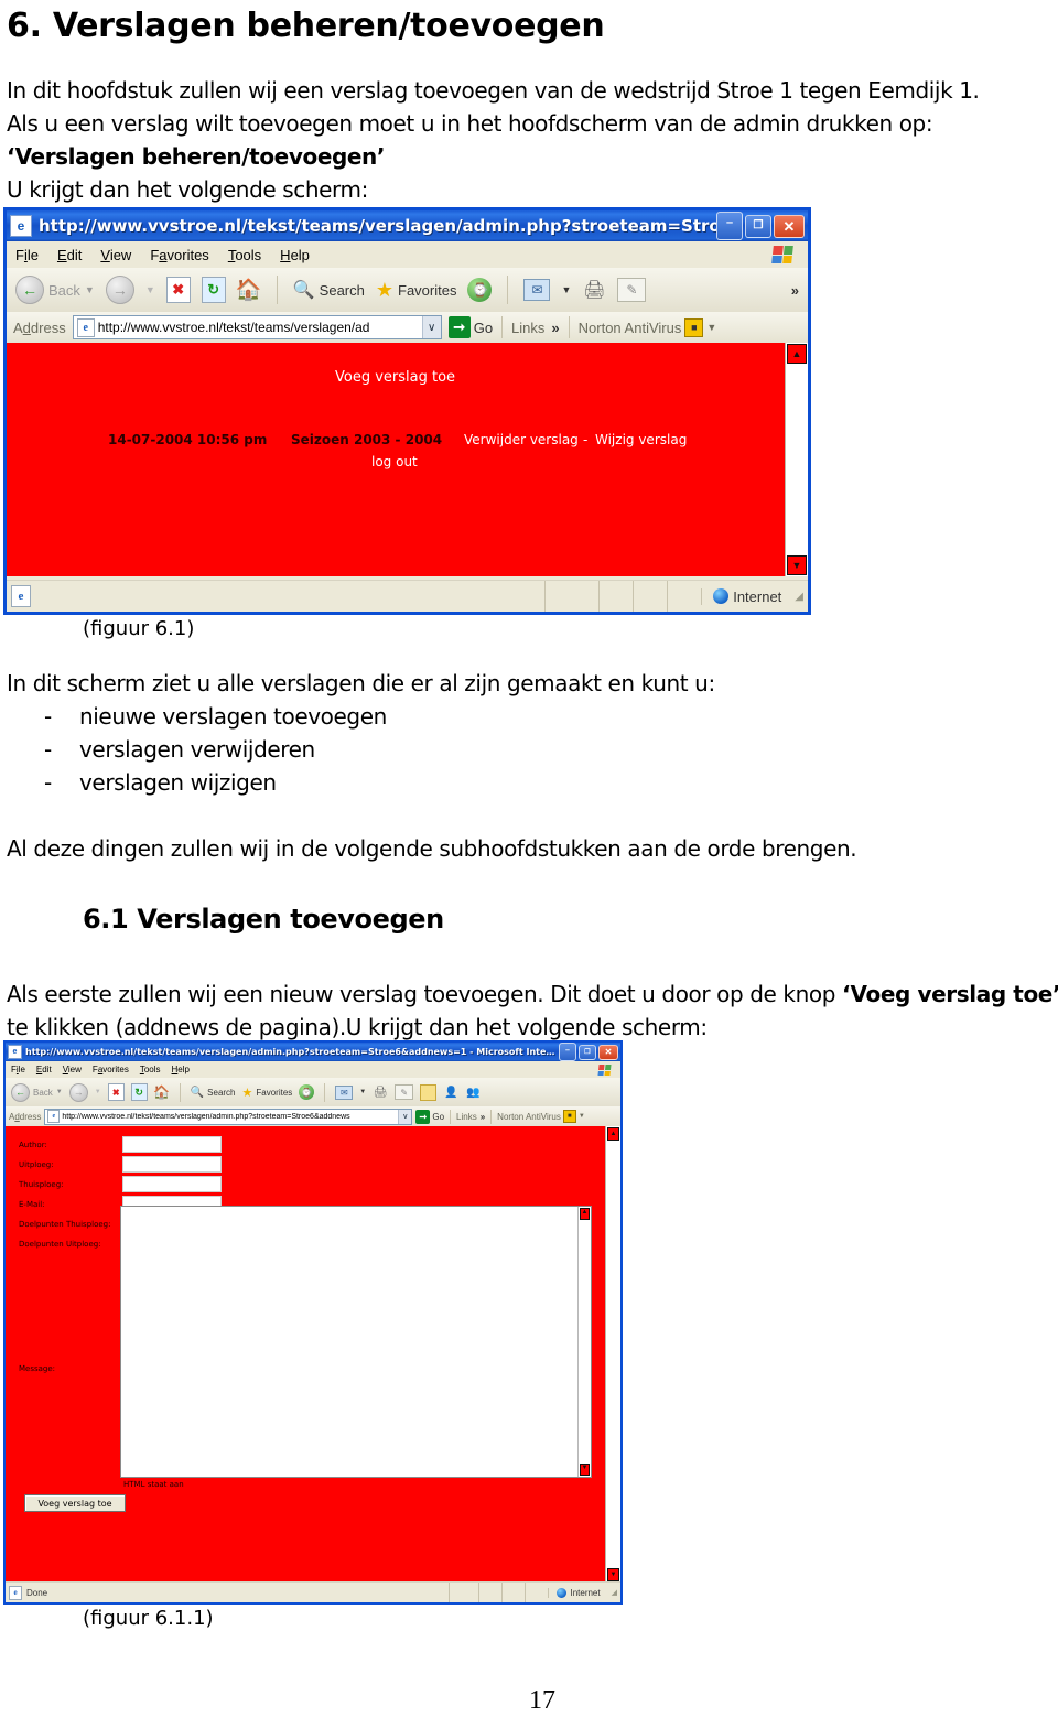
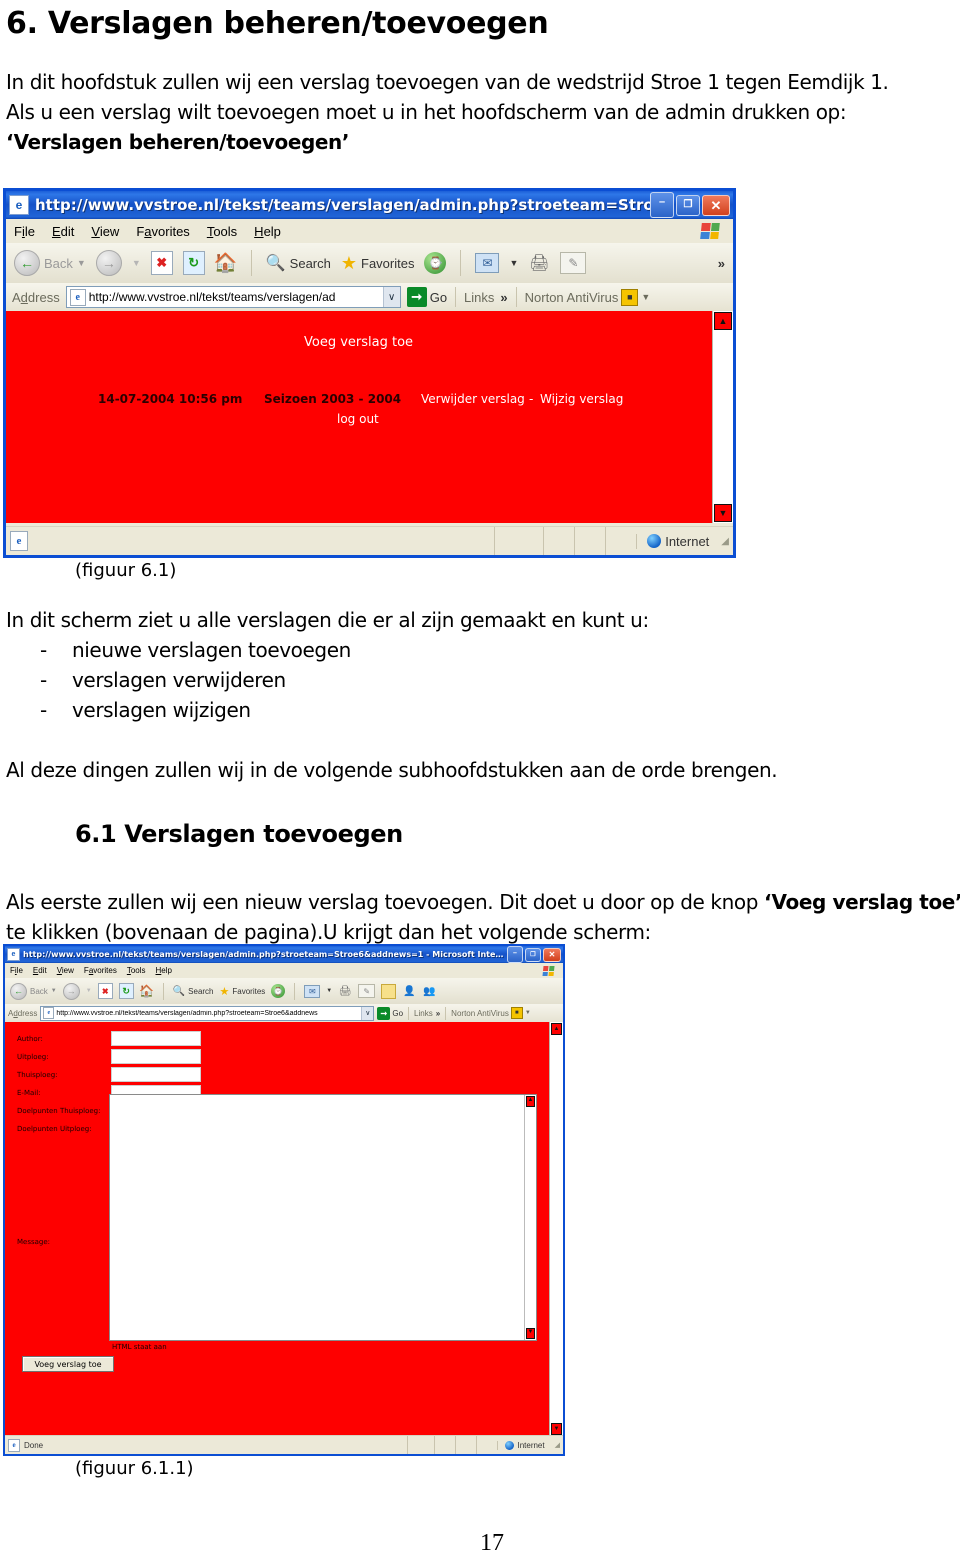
  6. Verslagen beheren/toevoegen
  In dit hoofdstuk zullen wij een verslag toevoegen van de wedstrijd Stroe 1 tegen Eemdijk 1.
  Als u een verslag wilt toevoegen moet u in het hoofdscherm van de admin drukken op:
  ‘Verslagen beheren/toevoegen’
- U krijgt dan het volgende scherm:
  e
  http://www.vvstroe.nl/tekst/teams/verslagen/admin.php?stroeteam=Stro
  –
  ❐
  ✕
  File
  Edit
  View
  Favorites
  Tools
  Help
  ←
  Back
  ▼
  →
  ▼
  ✖
  ↻
  🏠
  🔍
  Search
  ★
  Favorites
  ⌚
  ✉
  ▼
  🖨
  ✎
  »
  Address
  e
  http://www.vvstroe.nl/tekst/teams/verslagen/ad
  ∨
  ➞
  Go
  Links
  »
  Norton AntiVirus
  ■
  ▼
  Voeg verslag toe
  14-07-2004 10:56 pm
  Seizoen 2003 - 2004
  Verwijder verslag
  -
  Wijzig verslag
  log out
  ▲
  ▼
  e
  Internet
  ◢
  (figuur 6.1)
  In dit scherm ziet u alle verslagen die er al zijn gemaakt en kunt u:
  - nieuwe verslagen toevoegen
  - verslagen verwijderen
  - verslagen wijzigen
  Al deze dingen zullen wij in de volgende subhoofdstukken aan de orde brengen.
  6.1 Verslagen toevoegen
  Als eerste zullen wij een nieuw verslag toevoegen. Dit doet u door op de knop ‘Voeg verslag toe’
- te klikken (addnews de pagina).U krijgt dan het volgende scherm:
+ te klikken (bovenaan de pagina).U krijgt dan het volgende scherm:
  http://www.vvstroe.nl/tekst/teams/verslagen/admin.php?stroeteam=Stroe6&addnews=1 - Microsoft Inte…
  ✕
  File
  Edit
  View
  Favorites
  Tools
  Help
  ←
  Back
  →
  ✖
  ↻
  🏠
  🔍
  Search
  ★
  Favorites
  ⌚
  ✉
  🖨
  ✎
  👤
  👥
  Address
  ➞
  Go
  Links
  »
  Norton AntiVirus
  Author:
  Uitploeg:
  Thuisploeg:
  E-Mail:
  Doelpunten Thuisploeg:
  Doelpunten Uitploeg:
  Message:
  HTML staat aan
  Voeg verslag toe
  e
  Done
  Internet
  (figuur 6.1.1)
  17
